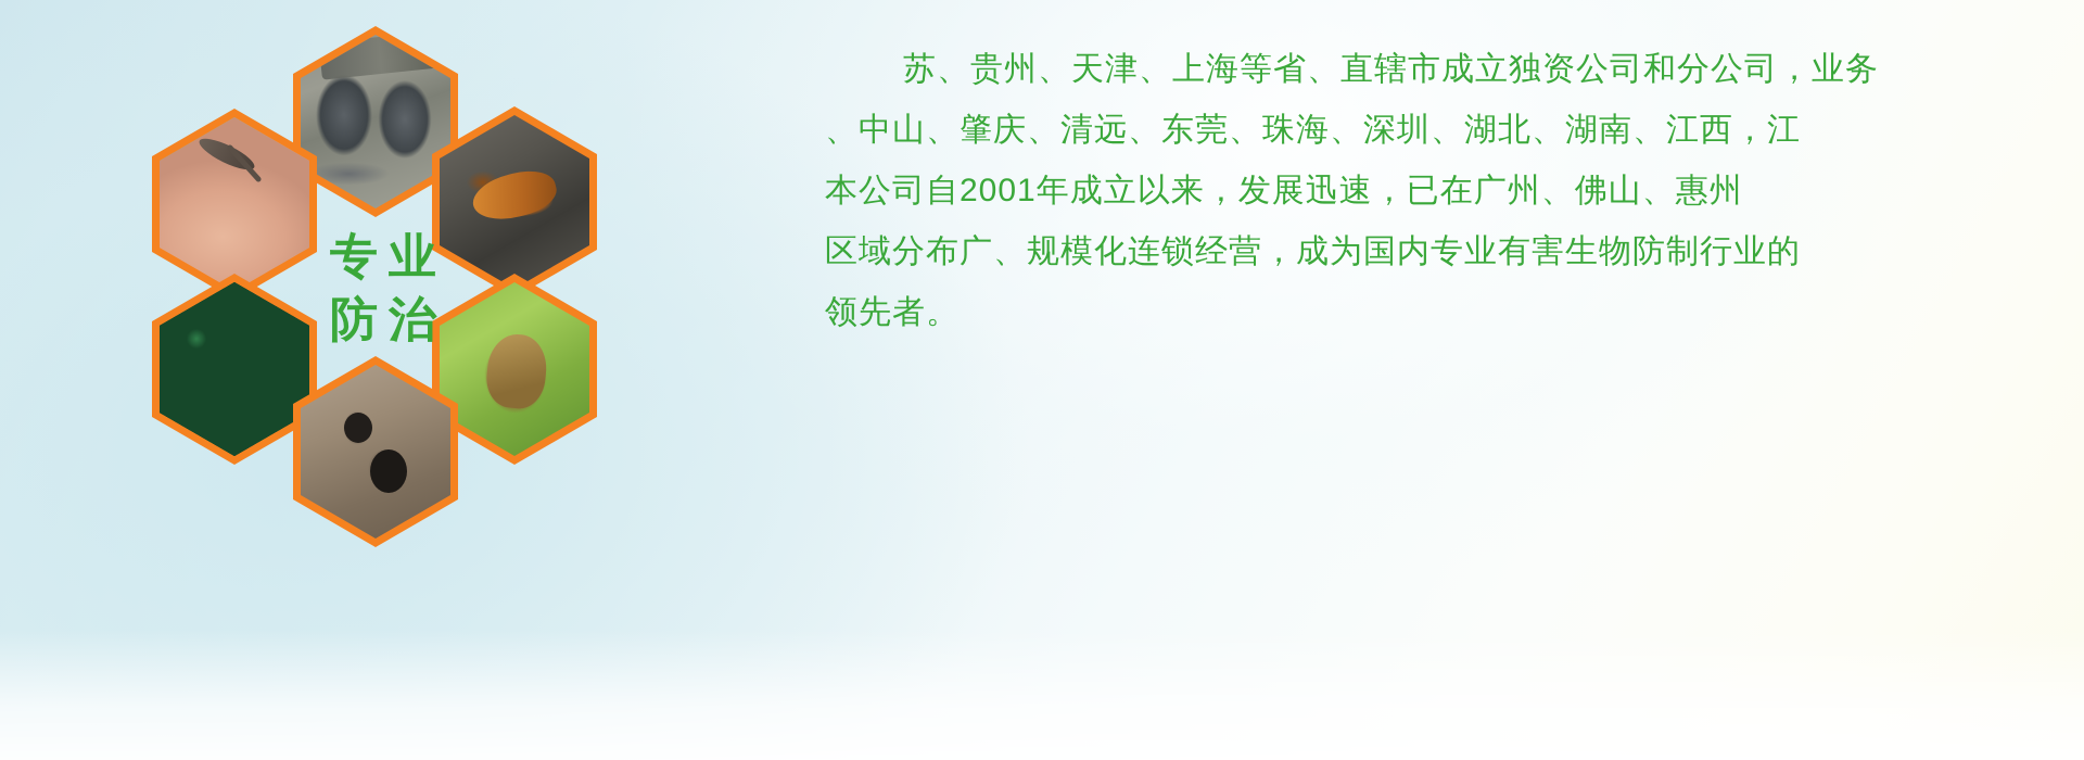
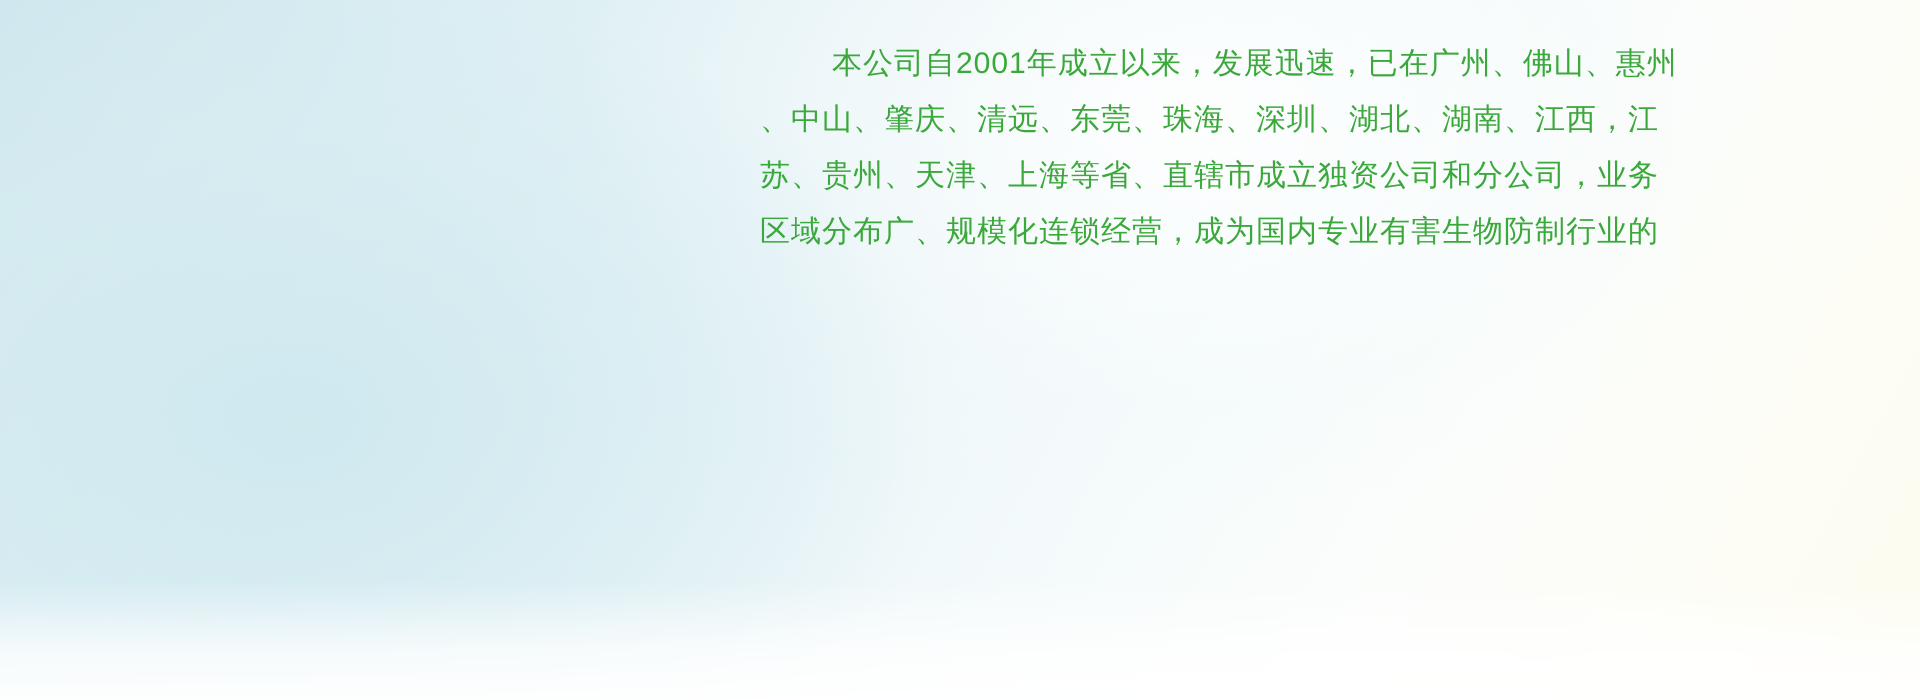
- 专业
- 防治
- 苏、贵州、天津、上海等省、直辖市成立独资公司和分公司，业务
+ 本公司自2001年成立以来，发展迅速，已在广州、佛山、惠州
  、中山、肇庆、清远、东莞、珠海、深圳、湖北、湖南、江西，江
- 本公司自2001年成立以来，发展迅速，已在广州、佛山、惠州
+ 苏、贵州、天津、上海等省、直辖市成立独资公司和分公司，业务
  区域分布广、规模化连锁经营，成为国内专业有害生物防制行业的
- 领先者。
